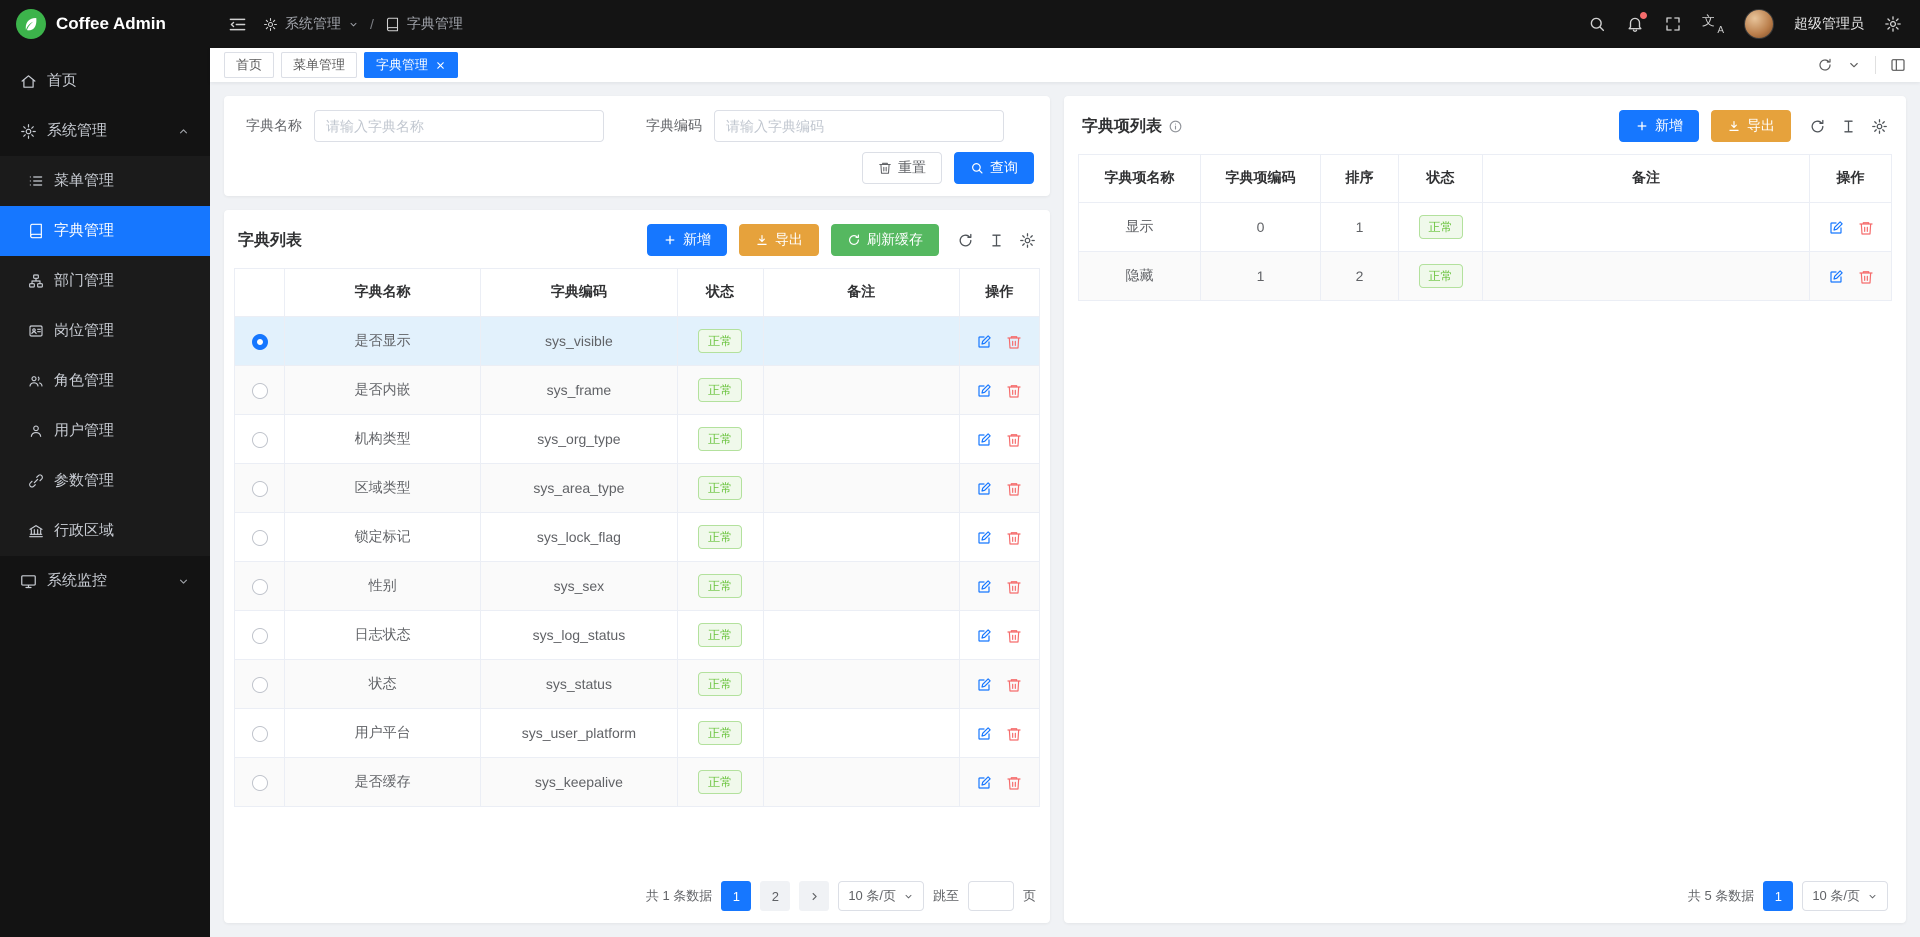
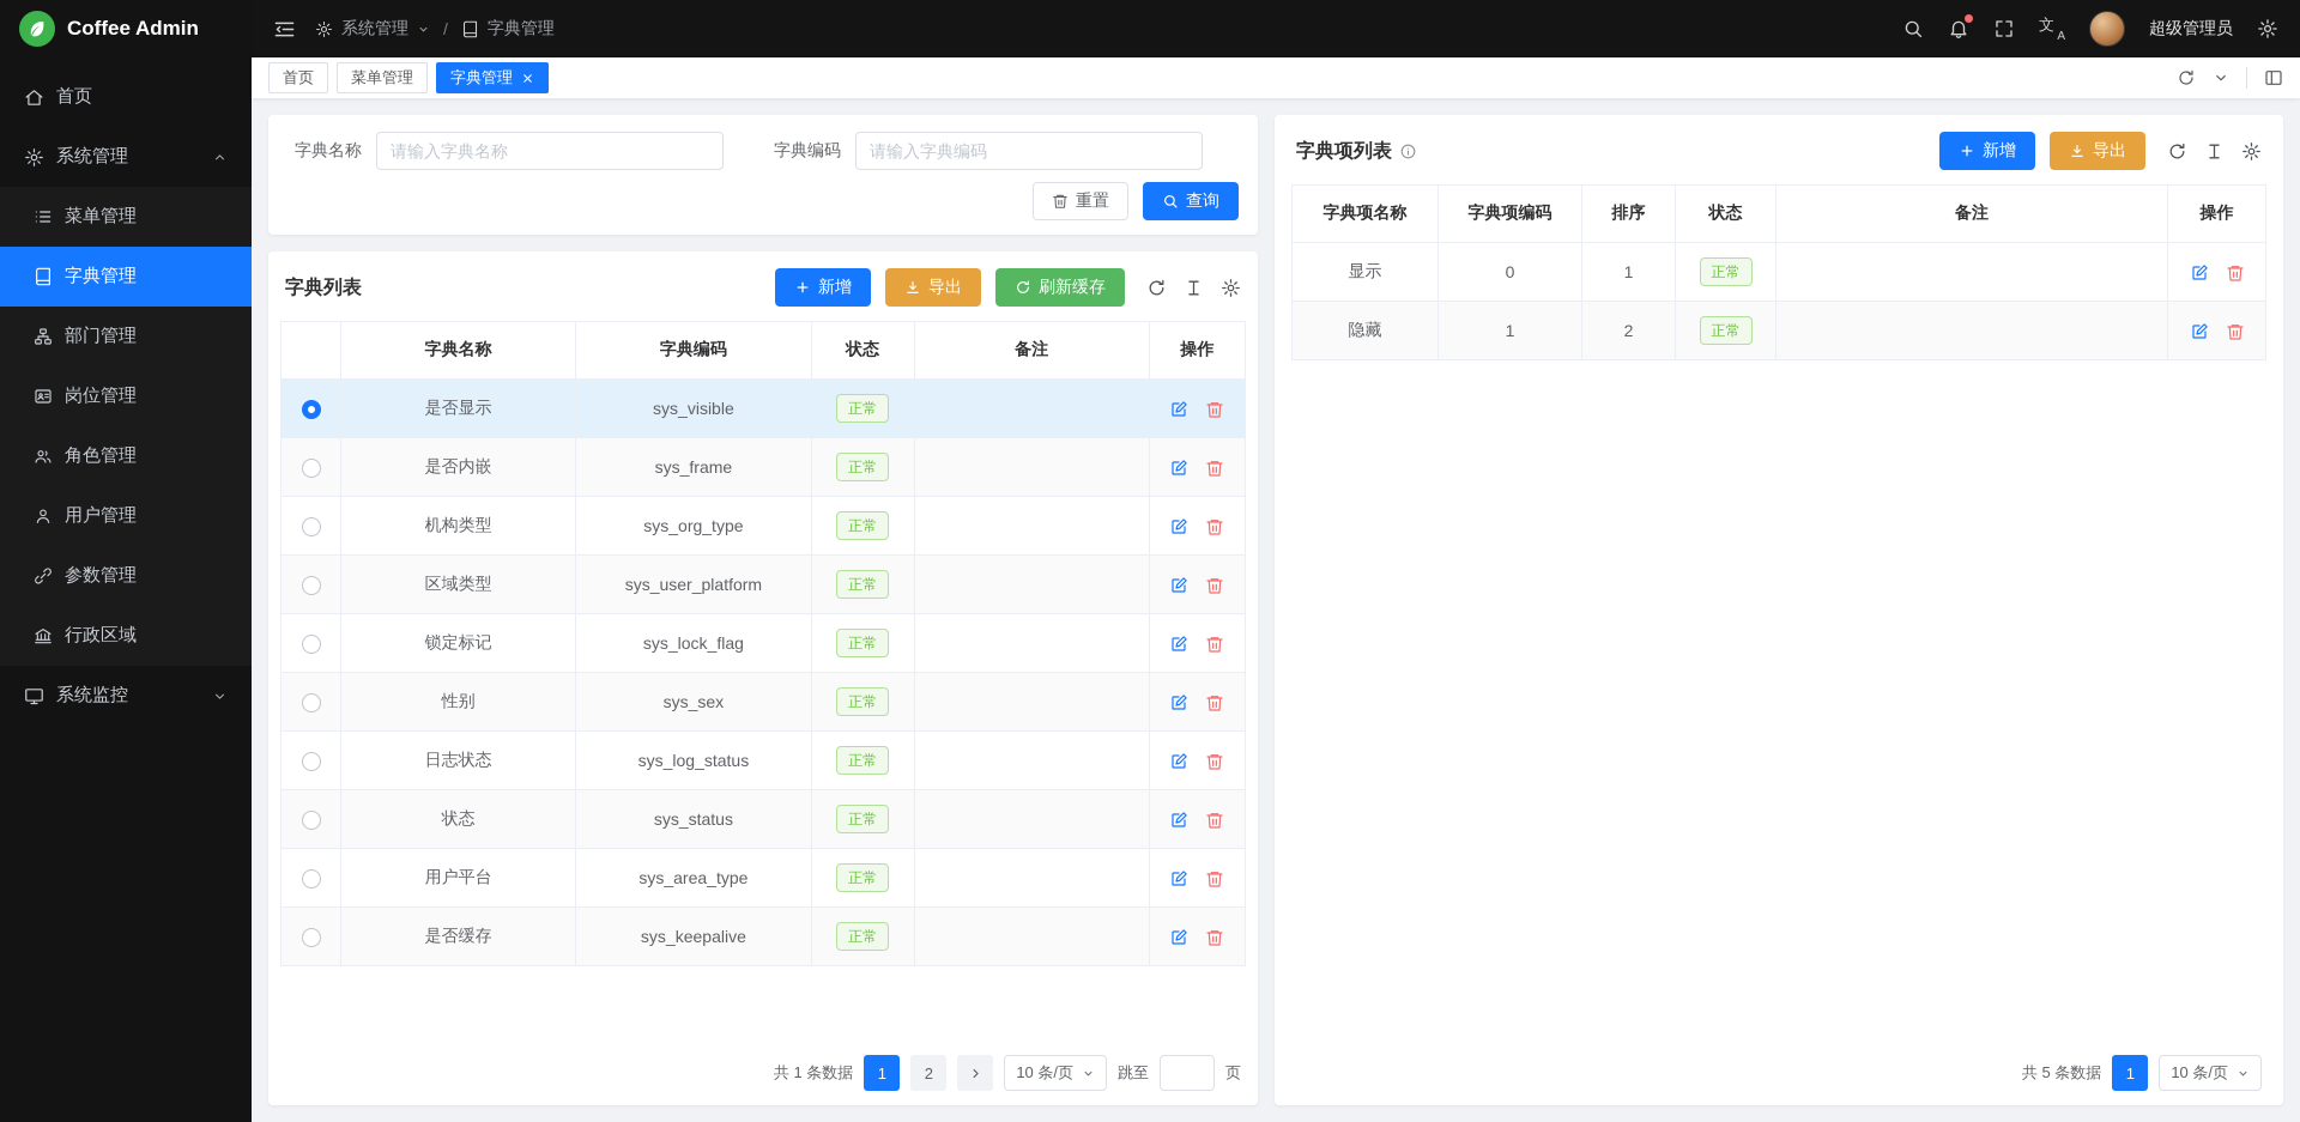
  Coffee Admin
  首页
  系统管理
  菜单管理
  字典管理
  部门管理
  岗位管理
  角色管理
  用户管理
  参数管理
  行政区域
  系统监控
  系统管理
  /
  字典管理
  文
  A
  超级管理员
  首页
  菜单管理
  字典管理
  字典名称
  请输入字典名称
  字典编码
  请输入字典编码
  重置
  查询
  字典列表
  新增
  导出
  刷新缓存
  	字典名称	字典编码	状态	备注	操作
  	是否显示	sys_visible	正常
  	是否内嵌	sys_frame	正常
  	机构类型	sys_org_type	正常
- 	区域类型	sys_area_type	正常
+ 	区域类型	sys_user_platform	正常
  	锁定标记	sys_lock_flag	正常
  	性别	sys_sex	正常
  	日志状态	sys_log_status	正常
  	状态	sys_status	正常
- 	用户平台	sys_user_platform	正常
+ 	用户平台	sys_area_type	正常
  	是否缓存	sys_keepalive	正常
  共 1 条数据
  1
  2
  10 条/页
  跳至
  页
  字典项列表
  新增
  导出
  字典项名称	字典项编码	排序	状态	备注	操作
  显示	0	1	正常
  隐藏	1	2	正常
  共 5 条数据
  1
  10 条/页
